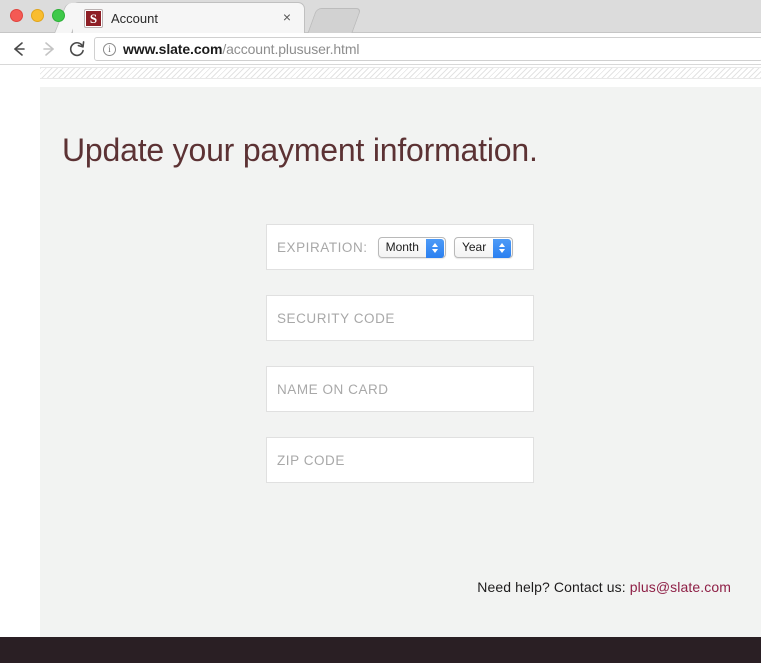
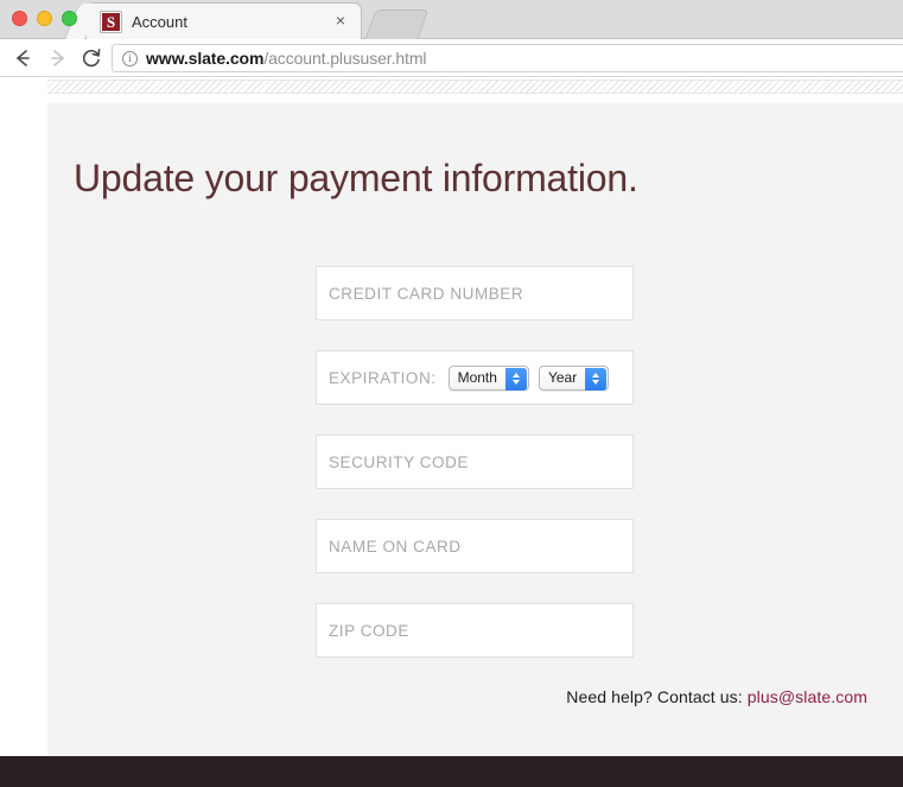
  S
  Account
  ×
  i
  www.slate.com/account.plususer.html
  Update your payment information.
+ CREDIT CARD NUMBER
  EXPIRATION:
  Month
  Year
  SECURITY CODE
  NAME ON CARD
  ZIP CODE
  Need help? Contact us: plus@slate.com
